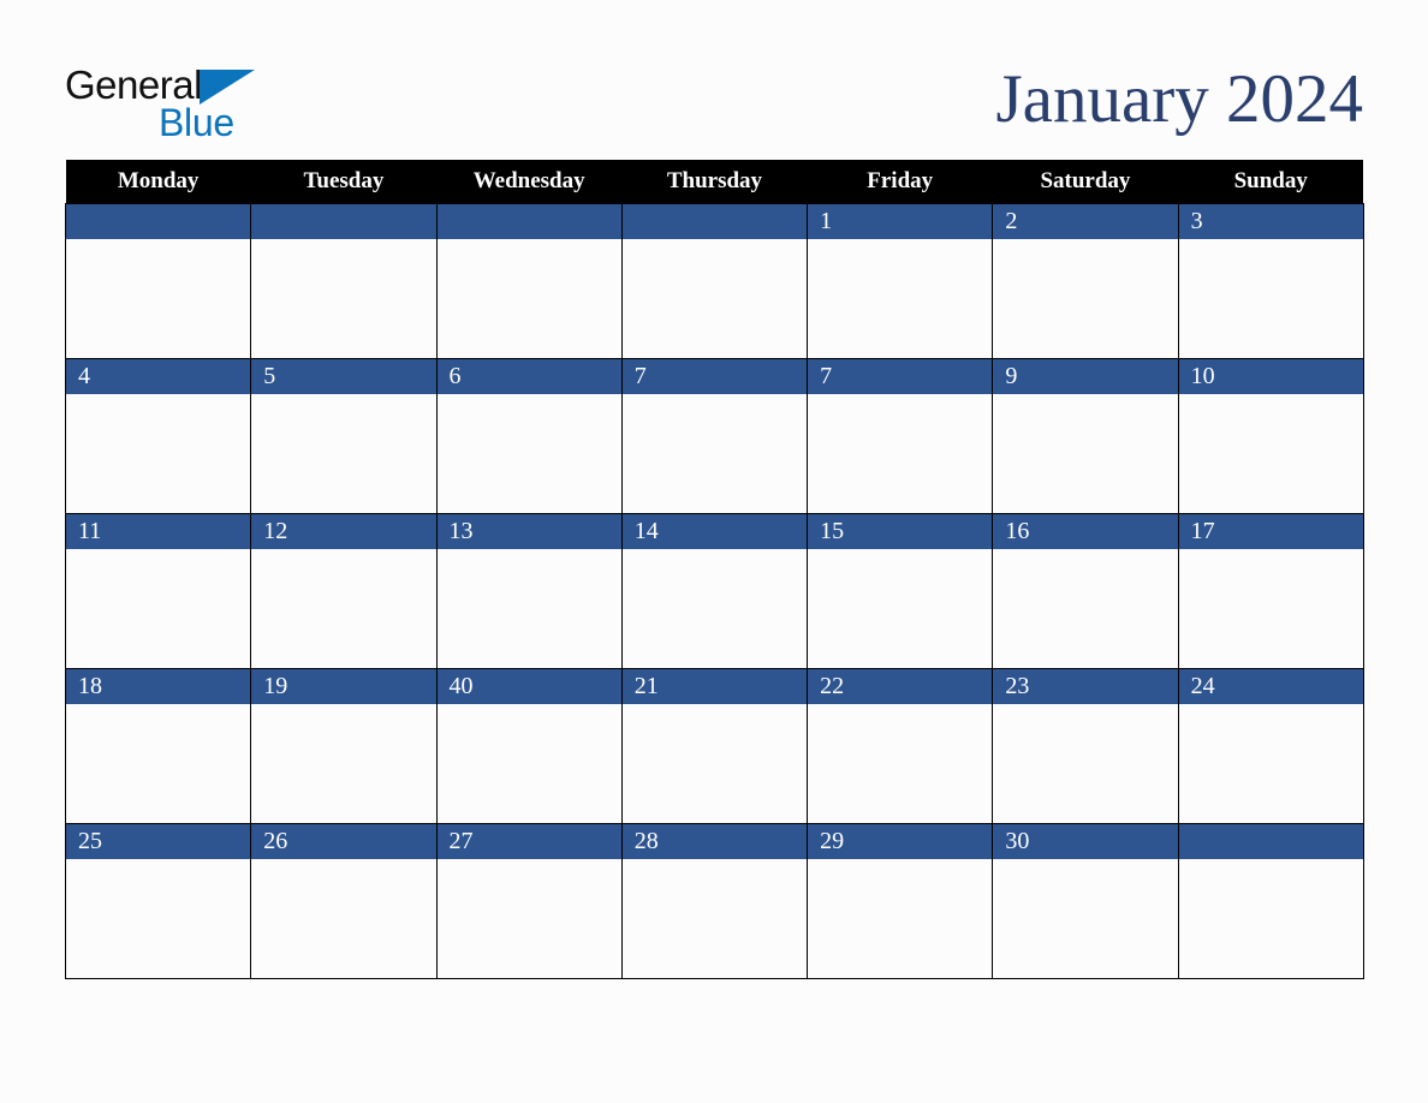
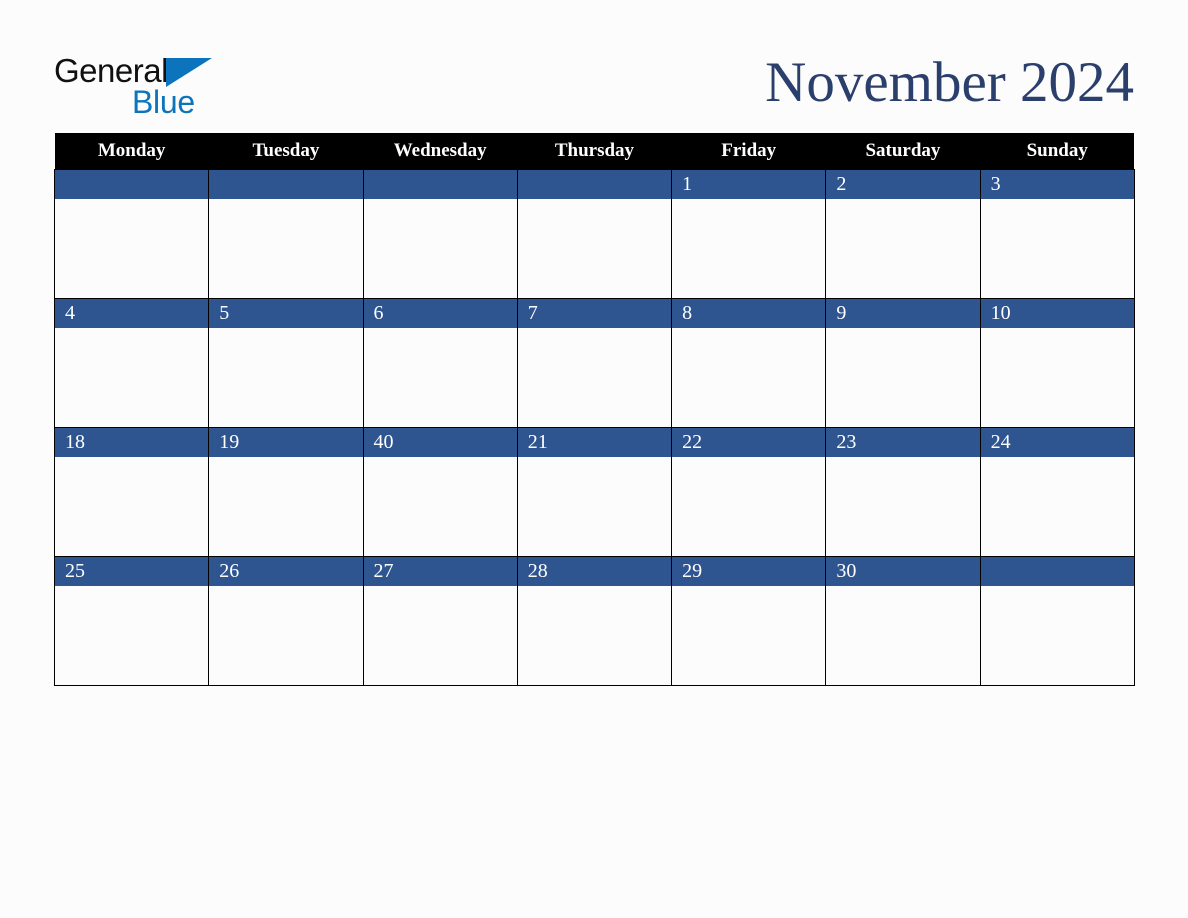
  General
  Blue
- January 2024
+ November 2024
  Monday	Tuesday	Wednesday	Thursday	Friday	Saturday	Sunday
  				1	2	3
- 4	5	6	7	7	9	10
+ 4	5	6	7	8	9	10
- 11	12	13	14	15	16	17
  18	19	40	21	22	23	24
  25	26	27	28	29	30
